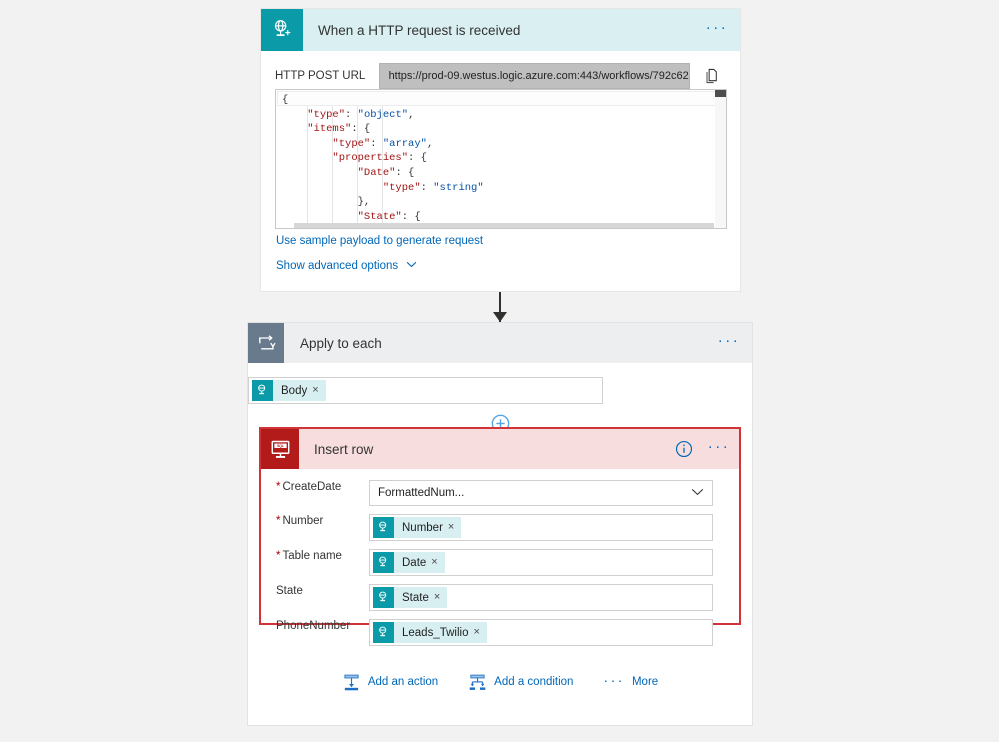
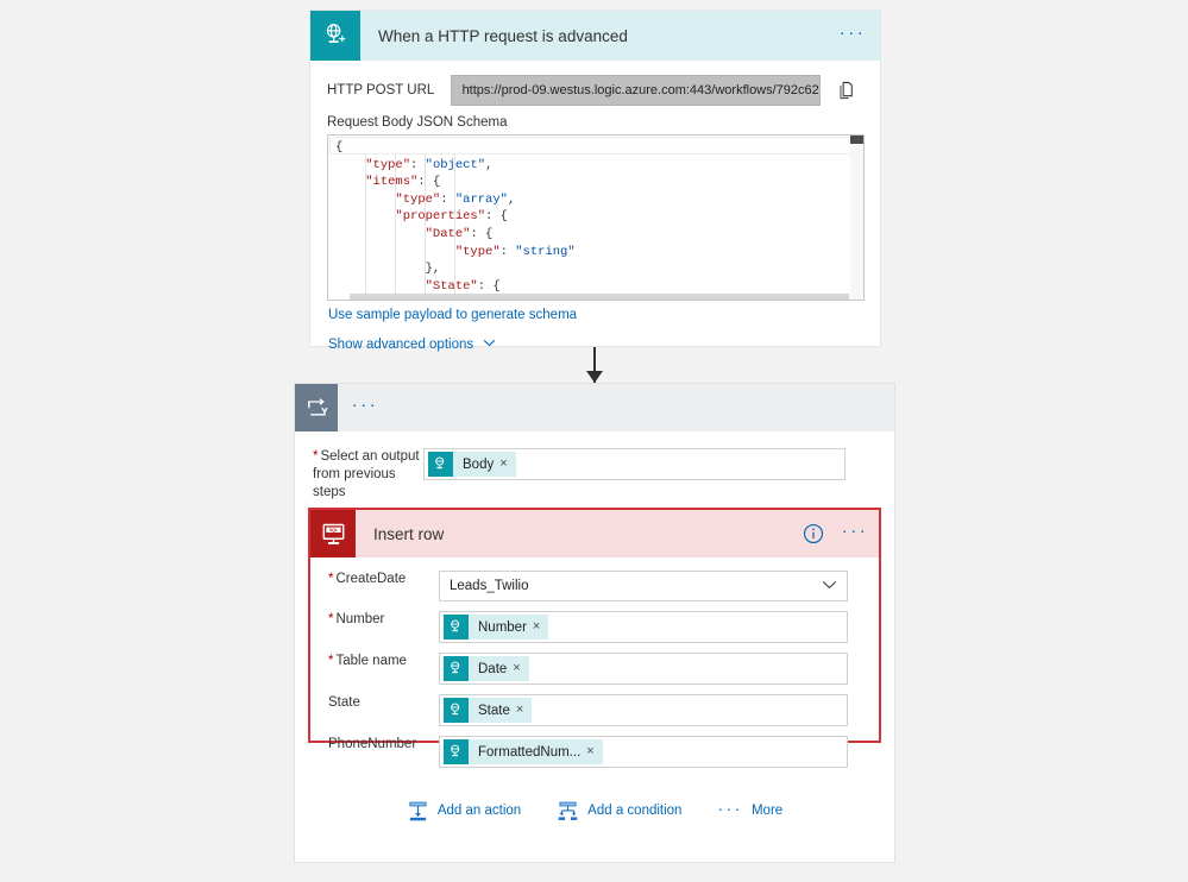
- When a HTTP request is received
+ When a HTTP request is advanced
  ···
  HTTP POST URL
  https://prod-09.westus.logic.azure.com:443/workflows/792c62
+ Request Body JSON Schema
  { "type": "object", "items": { "type": "array", "properties": { "Date": { "type": "string" }, "State": {
- Use sample payload to generate request
+ Use sample payload to generate schema
  Show advanced options
- Apply to each
  ···
+ * Select an output
+ from previous steps
  Body
  ×
  Insert row
  ···
  * CreateDate
- FormattedNum...
+ Leads_Twilio
  * Number
  Number
  ×
  * Table name
  Date
  ×
  State
  State
  ×
  PhoneNumber
- Leads_Twilio
+ FormattedNum...
  ×
  Add an action
  Add a condition
  ···
  More
